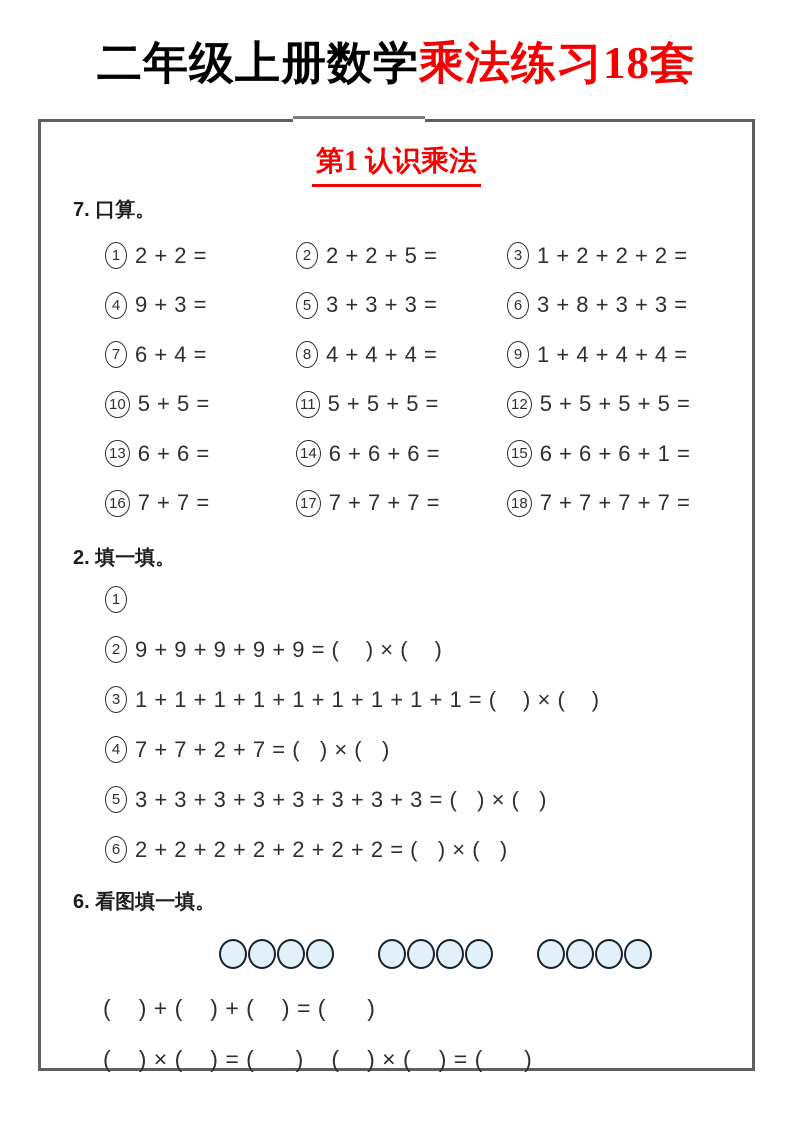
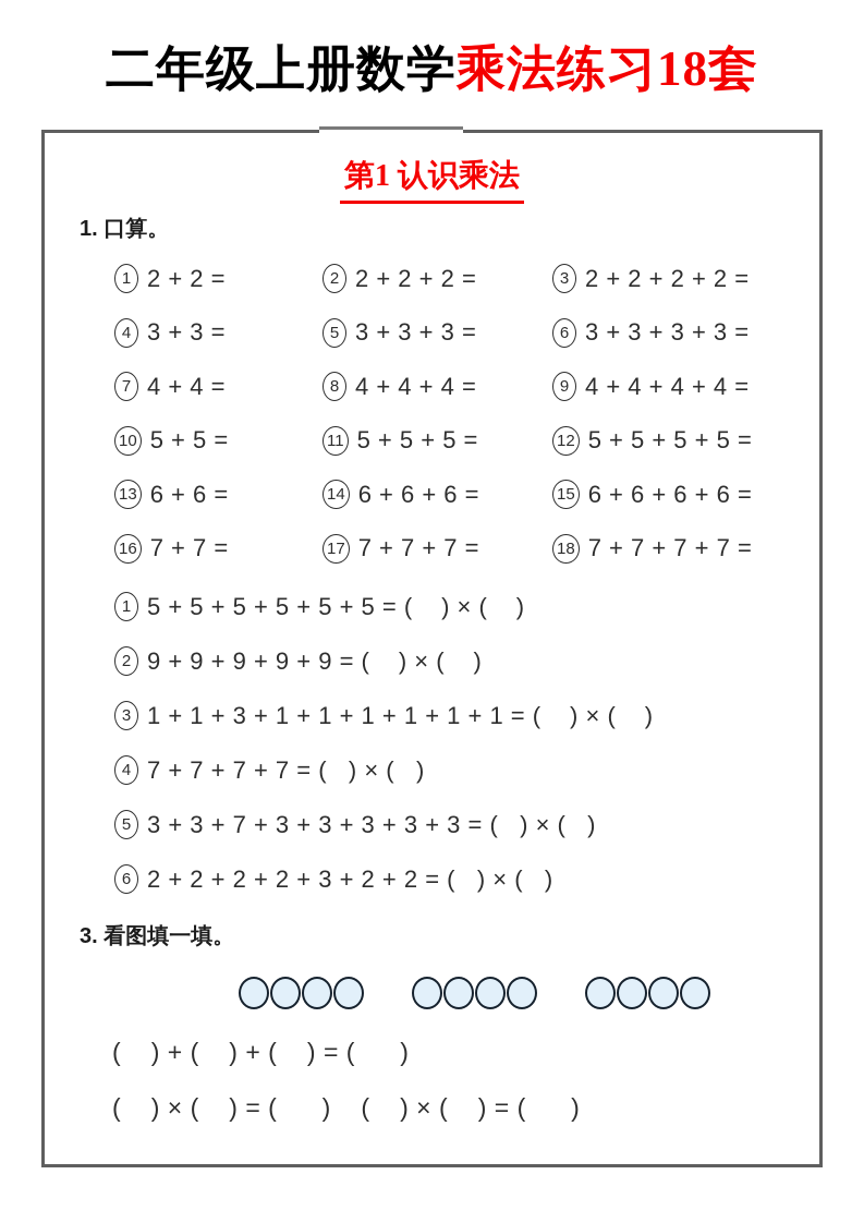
  二年级上册数学乘法练习18套
  第1 认识乘法
- 7. 口算。
+ 1. 口算。
  1
  2 + 2 =
  2
- 2 + 2 + 5 =
+ 2 + 2 + 2 =
  3
- 1 + 2 + 2 + 2 =
+ 2 + 2 + 2 + 2 =
  4
- 9 + 3 =
+ 3 + 3 =
  5
  3 + 3 + 3 =
  6
- 3 + 8 + 3 + 3 =
+ 3 + 3 + 3 + 3 =
  7
- 6 + 4 =
+ 4 + 4 =
  8
  4 + 4 + 4 =
  9
- 1 + 4 + 4 + 4 =
+ 4 + 4 + 4 + 4 =
  10
  5 + 5 =
  11
  5 + 5 + 5 =
  12
  5 + 5 + 5 + 5 =
  13
  6 + 6 =
  14
  6 + 6 + 6 =
  15
- 6 + 6 + 6 + 1 =
+ 6 + 6 + 6 + 6 =
  16
  7 + 7 =
  17
  7 + 7 + 7 =
  18
  7 + 7 + 7 + 7 =
- 2. 填一填。
  1
+ 5 + 5 + 5 + 5 + 5 + 5 = ( ) × ( )
  2
  9 + 9 + 9 + 9 + 9 = ( ) × ( )
  3
- 1 + 1 + 1 + 1 + 1 + 1 + 1 + 1 + 1 = ( ) × ( )
+ 1 + 1 + 3 + 1 + 1 + 1 + 1 + 1 + 1 = ( ) × ( )
  4
- 7 + 7 + 2 + 7 = ( ) × ( )
+ 7 + 7 + 7 + 7 = ( ) × ( )
  5
- 3 + 3 + 3 + 3 + 3 + 3 + 3 + 3 = ( ) × ( )
+ 3 + 3 + 7 + 3 + 3 + 3 + 3 + 3 = ( ) × ( )
  6
- 2 + 2 + 2 + 2 + 2 + 2 + 2 = ( ) × ( )
+ 2 + 2 + 2 + 2 + 3 + 2 + 2 = ( ) × ( )
- 6. 看图填一填。
+ 3. 看图填一填。
  ( ) + ( ) + ( ) = ( )
  ( ) × ( ) = ( ) ( ) × ( ) = ( )
